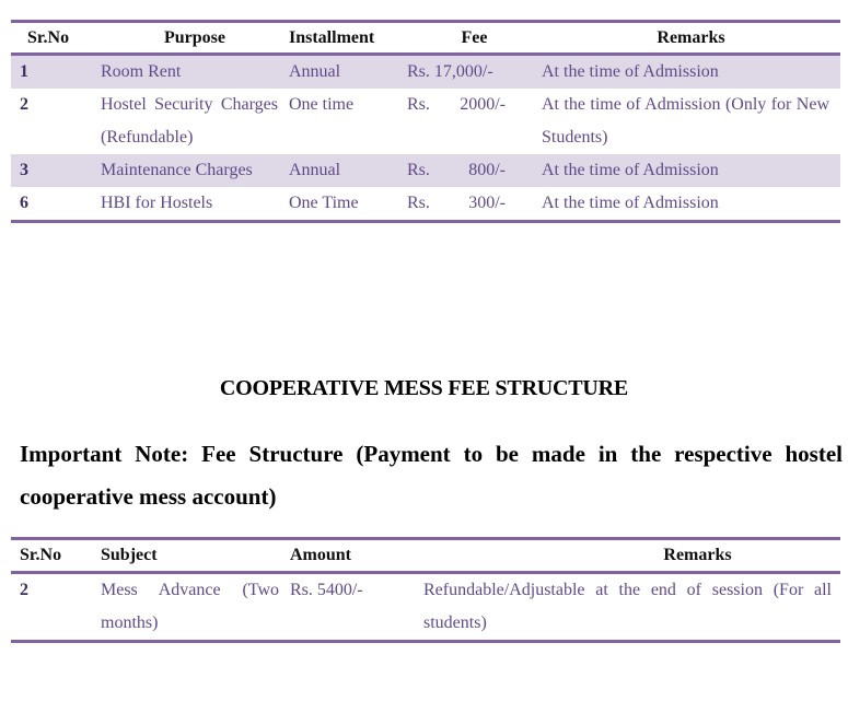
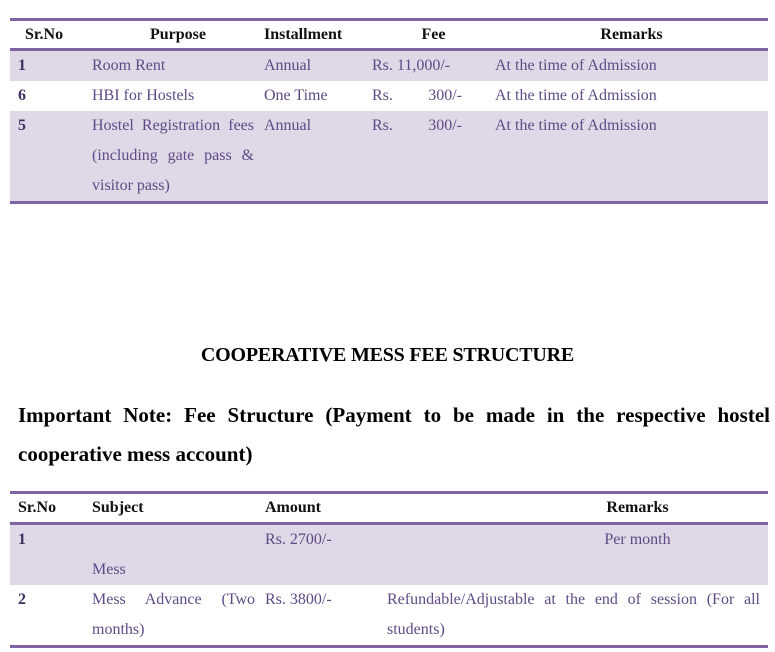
  Sr.No	Purpose	Installment	Fee	Remarks
- 1	Room Rent	Annual	Rs. 17,000/-	At the time of Admission
+ 1	Room Rent	Annual	Rs. 11,000/-	At the time of Admission
- 2	Hostel Security Charges (Refundable)	One time	Rs. 2000/-	At the time of Admission (Only for New Students)
- 3	Maintenance Charges	Annual	Rs. 800/-	At the time of Admission
  6	HBI for Hostels	One Time	Rs. 300/-	At the time of Admission
+ 5	Hostel Registration fees (including gate pass & visitor pass)	Annual	Rs. 300/-	At the time of Admission
  COOPERATIVE MESS FEE STRUCTURE
  Important Note: Fee Structure (Payment to be made in the respective hostel cooperative mess account)
  Sr.No	Subject	Amount	Remarks
+ 1	Mess	Rs. 2700/-	Per month
- 2	Mess Advance (Two months)	Rs. 5400/-	Refundable/Adjustable at the end of session (For all students)
+ 2	Mess Advance (Two months)	Rs. 3800/-	Refundable/Adjustable at the end of session (For all students)
